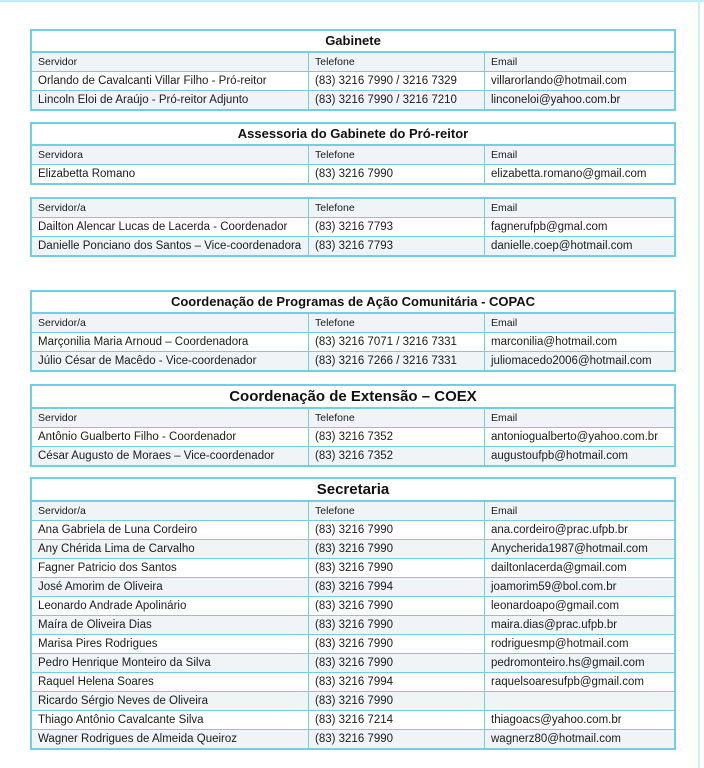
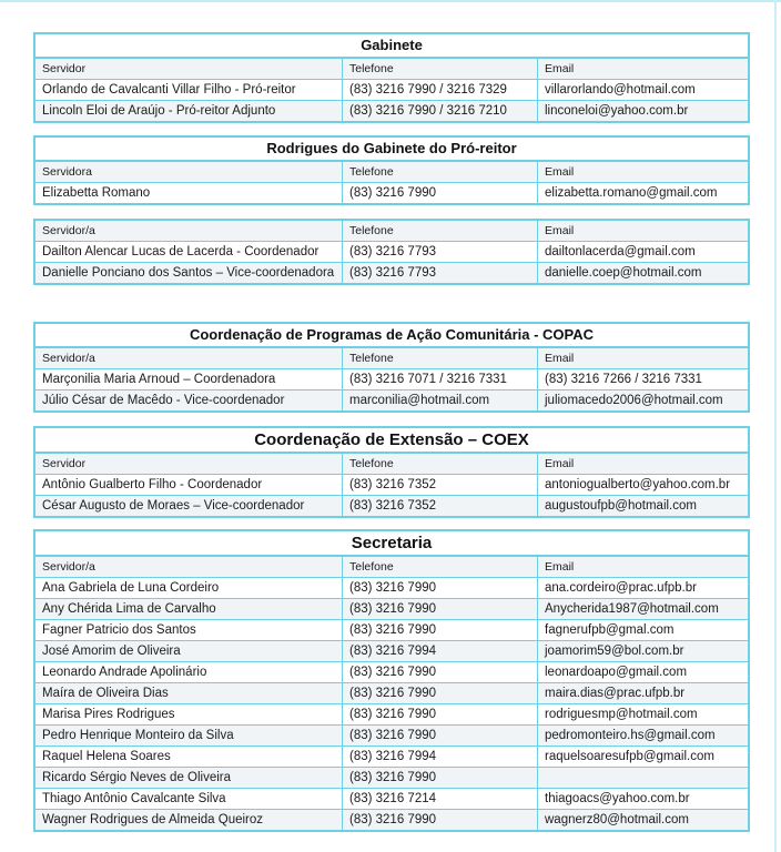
  Gabinete
  Servidor
  Telefone
  Email
  Orlando de Cavalcanti Villar Filho - Pró-reitor
  (83) 3216 7990 / 3216 7329
  villarorlando@hotmail.com
  Lincoln Eloi de Araújo - Pró-reitor Adjunto
  (83) 3216 7990 / 3216 7210
  linconeloi@yahoo.com.br
- Assessoria do Gabinete do Pró-reitor
+ Rodrigues do Gabinete do Pró-reitor
  Servidora
  Telefone
  Email
  Elizabetta Romano
  (83) 3216 7990
  elizabetta.romano@gmail.com
  Servidor/a
  Telefone
  Email
  Dailton Alencar Lucas de Lacerda - Coordenador
  (83) 3216 7793
- fagnerufpb@gmal.com
+ dailtonlacerda@gmail.com
  Danielle Ponciano dos Santos – Vice-coordenadora
  (83) 3216 7793
  danielle.coep@hotmail.com
  Coordenação de Programas de Ação Comunitária - COPAC
  Servidor/a
  Telefone
  Email
  Marçonilia Maria Arnoud – Coordenadora
  (83) 3216 7071 / 3216 7331
- marconilia@hotmail.com
+ (83) 3216 7266 / 3216 7331
  Júlio César de Macêdo - Vice-coordenador
- (83) 3216 7266 / 3216 7331
+ marconilia@hotmail.com
  juliomacedo2006@hotmail.com
  Coordenação de Extensão – COEX
  Servidor
  Telefone
  Email
  Antônio Gualberto Filho - Coordenador
  (83) 3216 7352
  antoniogualberto@yahoo.com.br
  César Augusto de Moraes – Vice-coordenador
  (83) 3216 7352
  augustoufpb@hotmail.com
  Secretaria
  Servidor/a
  Telefone
  Email
  Ana Gabriela de Luna Cordeiro
  (83) 3216 7990
  ana.cordeiro@prac.ufpb.br
  Any Chérida Lima de Carvalho
  (83) 3216 7990
  Anycherida1987@hotmail.com
  Fagner Patricio dos Santos
  (83) 3216 7990
- dailtonlacerda@gmail.com
+ fagnerufpb@gmal.com
  José Amorim de Oliveira
  (83) 3216 7994
  joamorim59@bol.com.br
  Leonardo Andrade Apolinário
  (83) 3216 7990
  leonardoapo@gmail.com
  Maíra de Oliveira Dias
  (83) 3216 7990
  maira.dias@prac.ufpb.br
  Marisa Pires Rodrigues
  (83) 3216 7990
  rodriguesmp@hotmail.com
  Pedro Henrique Monteiro da Silva
  (83) 3216 7990
  pedromonteiro.hs@gmail.com
  Raquel Helena Soares
  (83) 3216 7994
  raquelsoaresufpb@gmail.com
  Ricardo Sérgio Neves de Oliveira
  (83) 3216 7990
  Thiago Antônio Cavalcante Silva
  (83) 3216 7214
  thiagoacs@yahoo.com.br
  Wagner Rodrigues de Almeida Queiroz
  (83) 3216 7990
  wagnerz80@hotmail.com
